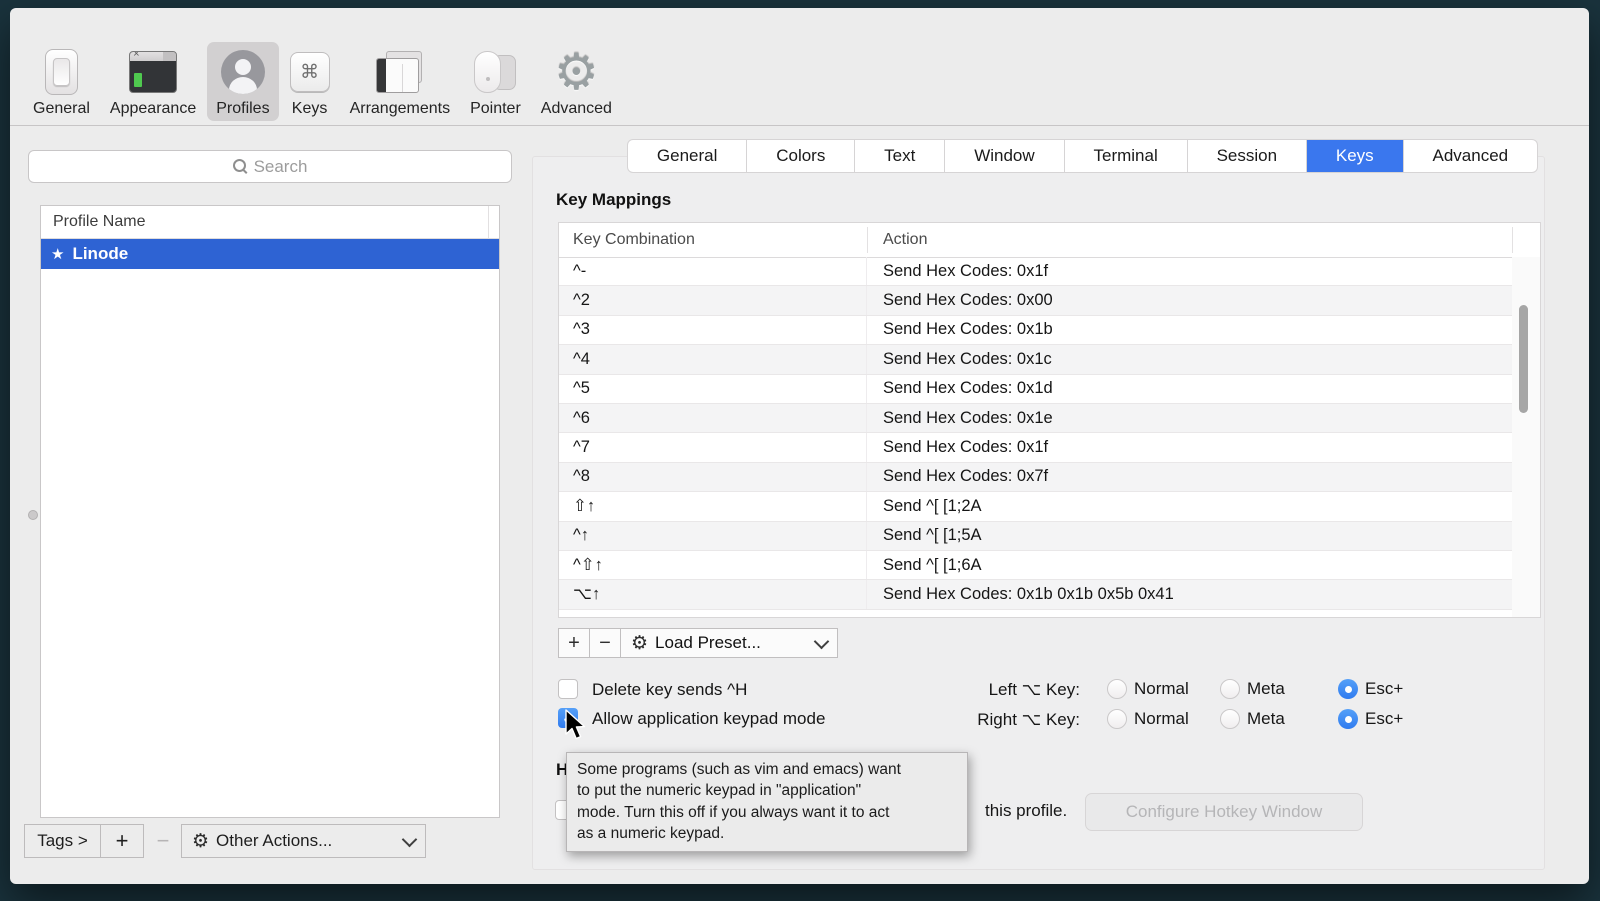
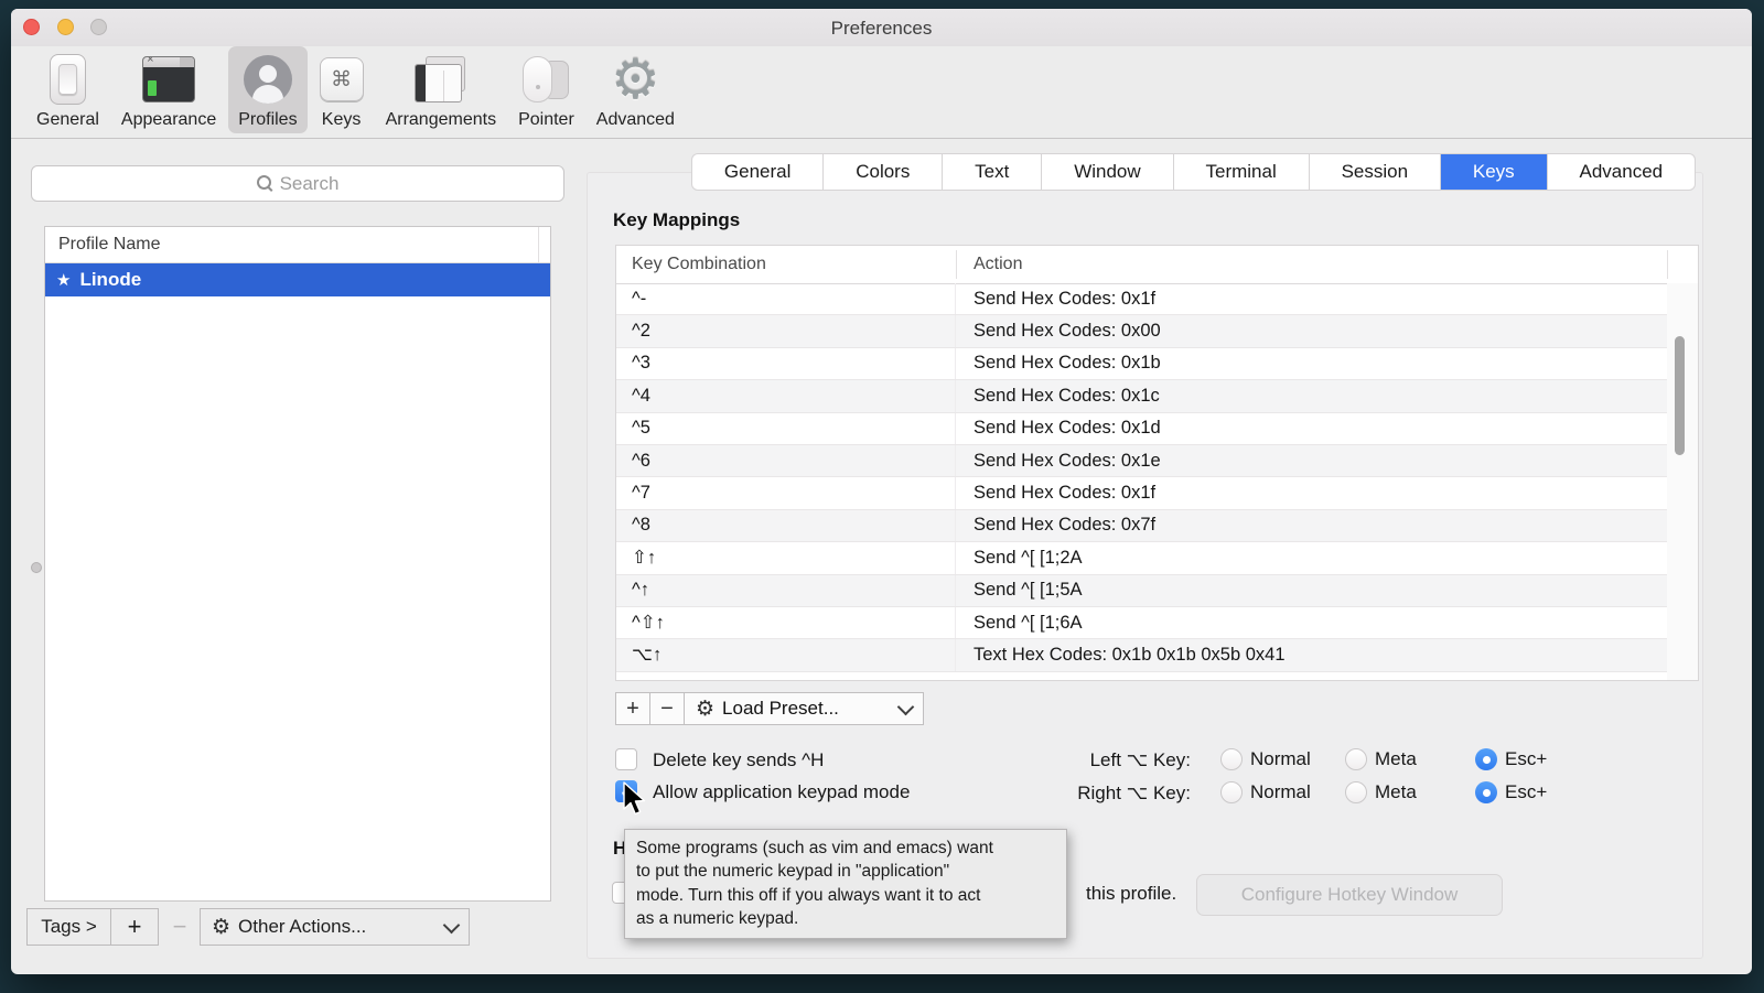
+ Preferences
  General
  Appearance
  Profiles
  ⌘
  Keys
  Arrangements
  Pointer
  ⚙
  Advanced
  Search
  Profile Name
  ★
  Linode
  Tags >
  +
  −
  ⚙
  Other Actions...
  General
  Colors
  Text
  Window
  Terminal
  Session
  Keys
  Advanced
  Key Mappings
  Key Combination
  Action
  ^-
  Send Hex Codes: 0x1f
  ^2
  Send Hex Codes: 0x00
  ^3
  Send Hex Codes: 0x1b
  ^4
  Send Hex Codes: 0x1c
  ^5
  Send Hex Codes: 0x1d
  ^6
  Send Hex Codes: 0x1e
  ^7
  Send Hex Codes: 0x1f
  ^8
  Send Hex Codes: 0x7f
  ⇧↑
  Send ^[ [1;2A
  ^↑
  Send ^[ [1;5A
  ^⇧↑
  Send ^[ [1;6A
  ⌥↑
- Send Hex Codes: 0x1b 0x1b 0x5b 0x41
+ Text Hex Codes: 0x1b 0x1b 0x5b 0x41
  +
  −
  ⚙
  Load Preset...
  Delete key sends ^H
  Allow application keypad mode
  Left ⌥ Key:
  Normal
  Meta
  Esc+
  Right ⌥ Key:
  Normal
  Meta
  Esc+
  H
  this profile.
  Configure Hotkey Window
  Some programs (such as vim and emacs) want
  to put the numeric keypad in "application"
  mode. Turn this off if you always want it to act
  as a numeric keypad.
